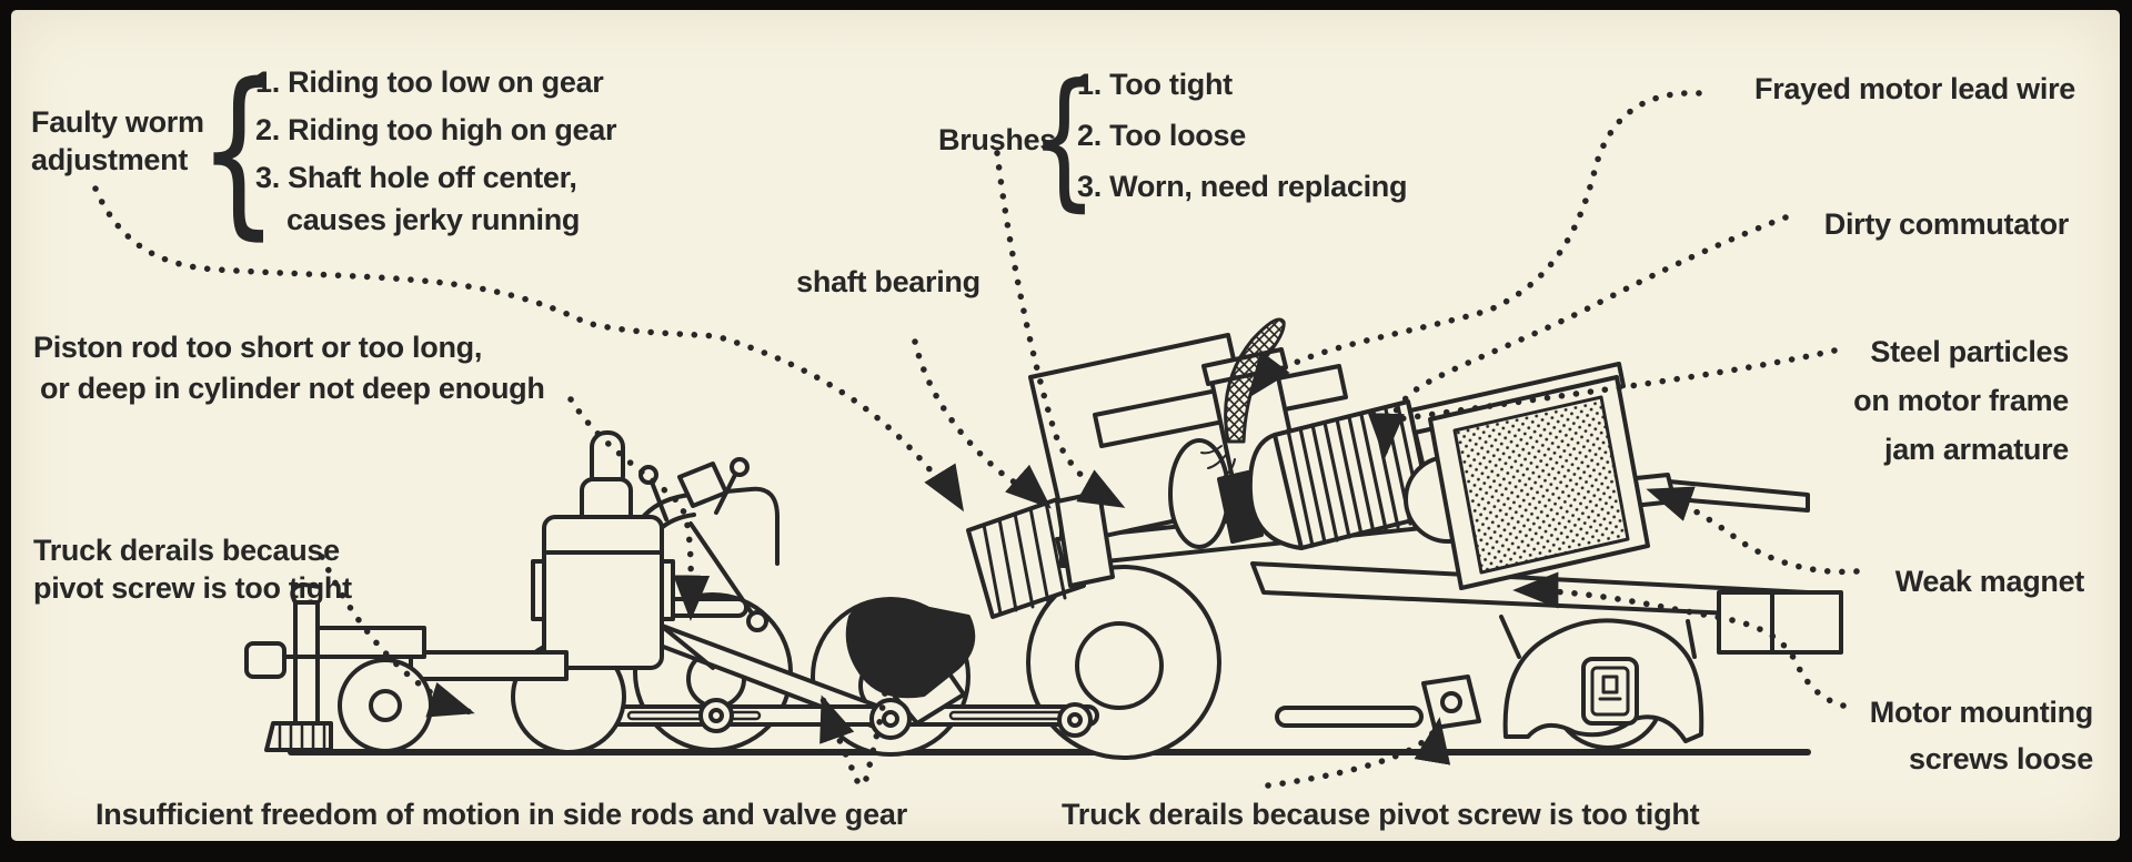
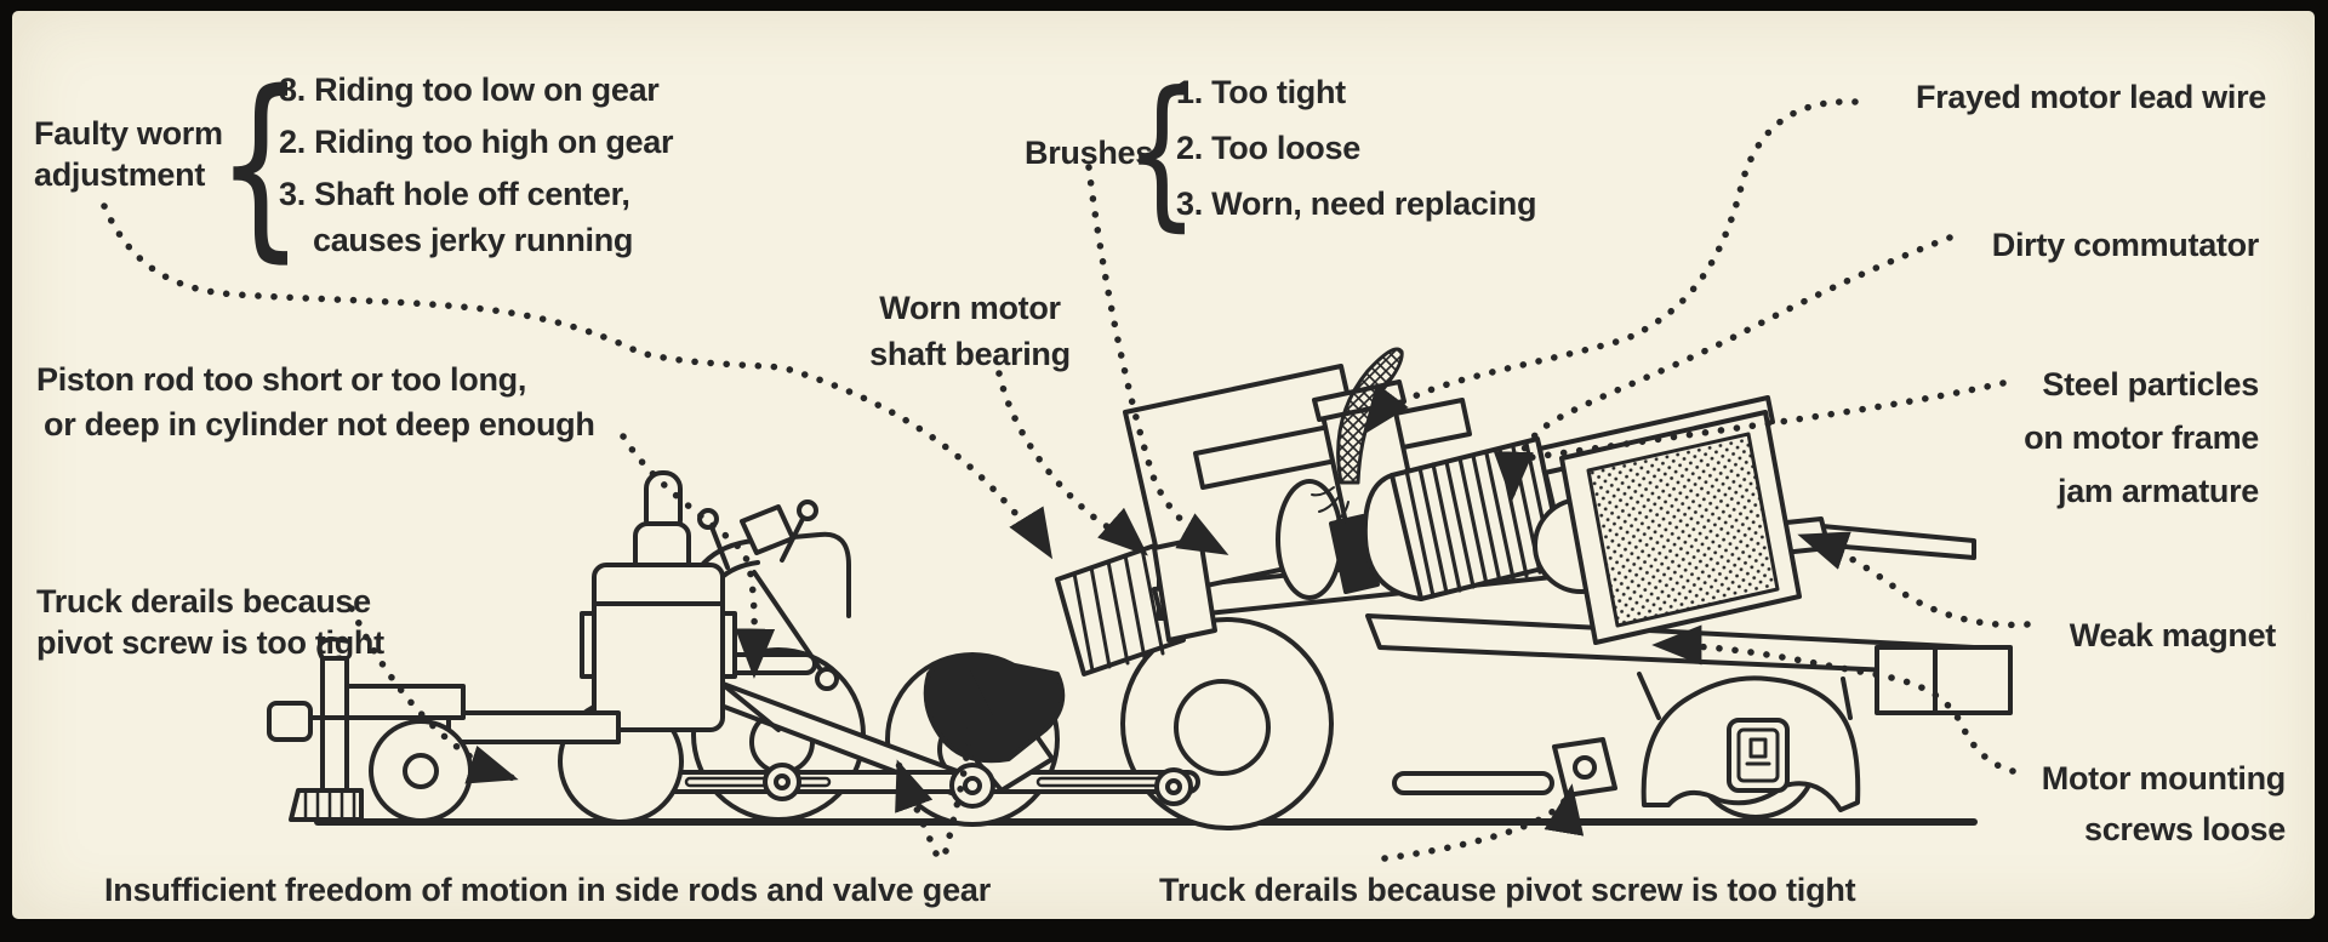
  Faulty worm
  adjustment
  {
- 1. Riding too low on gear
+ 8. Riding too low on gear
  2. Riding too high on gear
  3. Shaft hole off center,
  causes jerky running
  Brushes
  {
  1. Too tight
  2. Too loose
  3. Worn, need replacing
  Piston rod too short or too long,
  or deep in cylinder not deep enough
  Truck derails because
  pivot screw is too tight
+ Worn motor
  shaft bearing
  Frayed motor lead wire
  Dirty commutator
  Steel particles
  on motor frame
  jam armature
  Weak magnet
  Motor mounting
  screws loose
  Insufficient freedom of motion in side rods and valve gear
  Truck derails because pivot screw is too tight
